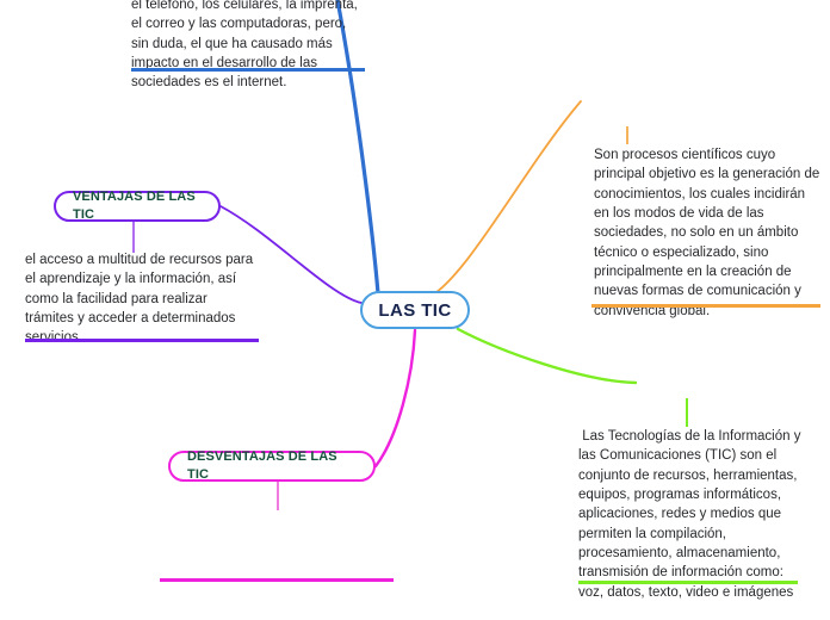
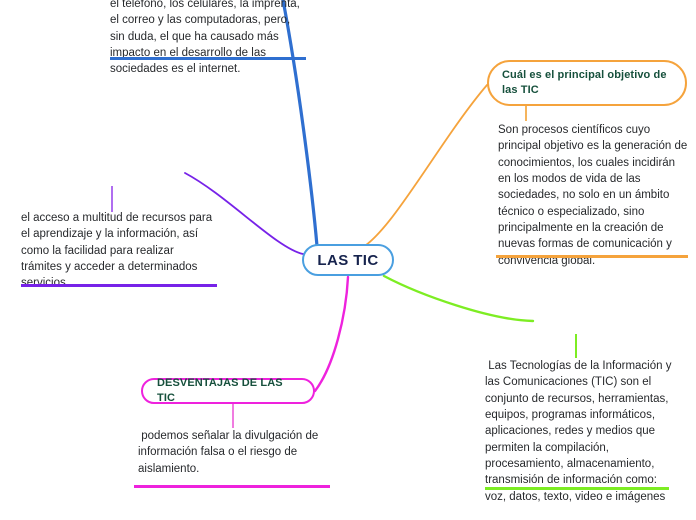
  LAS TIC
  el teléfono, los celulares, la imprenta,
  el correo y las computadoras, pero,
  sin duda, el que ha causado más
  impacto en el desarrollo de las
  sociedades es el internet.
+ Cuál es el principal objetivo de las TIC
  Son procesos científicos cuyo
  principal objetivo es la generación de
  conocimientos, los cuales incidirán
  en los modos de vida de las
  sociedades, no solo en un ámbito
  técnico o especializado, sino
  principalmente en la creación de
  nuevas formas de comunicación y
  convivencia global.
- VENTAJAS DE LAS TIC
  el acceso a multitud de recursos para
  el aprendizaje y la información, así
  como la facilidad para realizar
  trámites y acceder a determinados
  Las Tecnologías de la Información y
  las Comunicaciones (TIC) son el
  conjunto de recursos, herramientas,
  equipos, programas informáticos,
  aplicaciones, redes y medios que
  permiten la compilación,
  procesamiento, almacenamiento,
  transmisión de información como:
  voz, datos, texto, video e imágenes
  DESVENTAJAS DE LAS TIC
+ podemos señalar la divulgación de
+ información falsa o el riesgo de
+ aislamiento.
